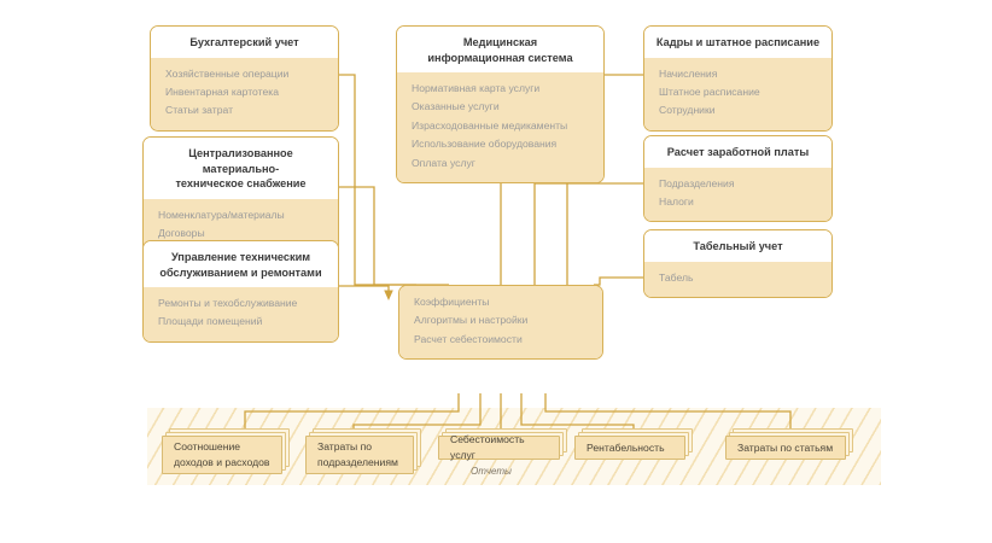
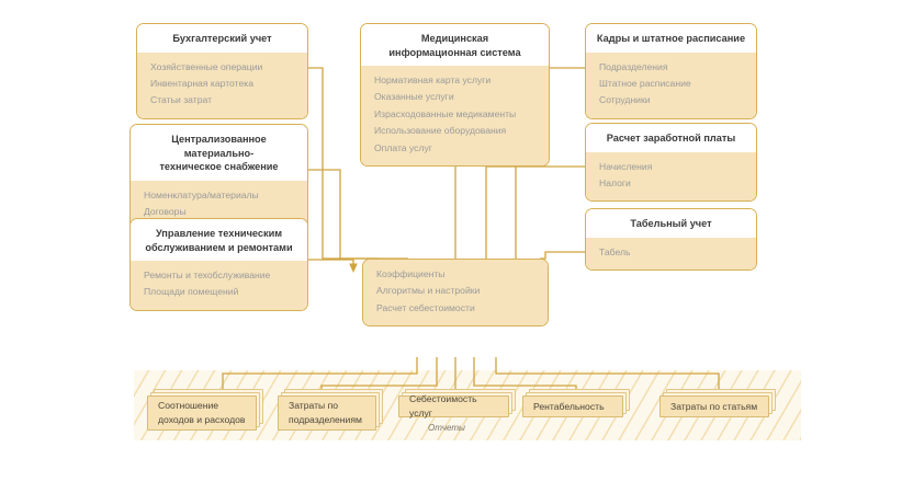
  Бухгалтерский учет
  Хозяйственные операции
  Инвентарная картотека
  Статьи затрат
  Централизованное материально-
  техническое снабжение
  Номенклатура/материалы
  Договоры
  Управление техническим
  обслуживанием и ремонтами
  Ремонты и техобслуживание
  Площади помещений
  Медицинская
  информационная система
  Нормативная карта услуги
  Оказанные услуги
  Израсходованные медикаменты
  Использование оборудования
  Оплата услуг
  Кадры и штатное расписание
- Начисления
+ Подразделения
  Штатное расписание
  Сотрудники
  Расчет заработной платы
- Подразделения
+ Начисления
  Налоги
  Табельный учет
  Табель
  Коэффициенты
  Алгоритмы и настройки
  Расчет себестоимости
  Соотношение
  доходов и расходов
  Затраты по
  подразделениям
  Себестоимость услуг
  Рентабельность
  Затраты по статьям
  Отчеты
